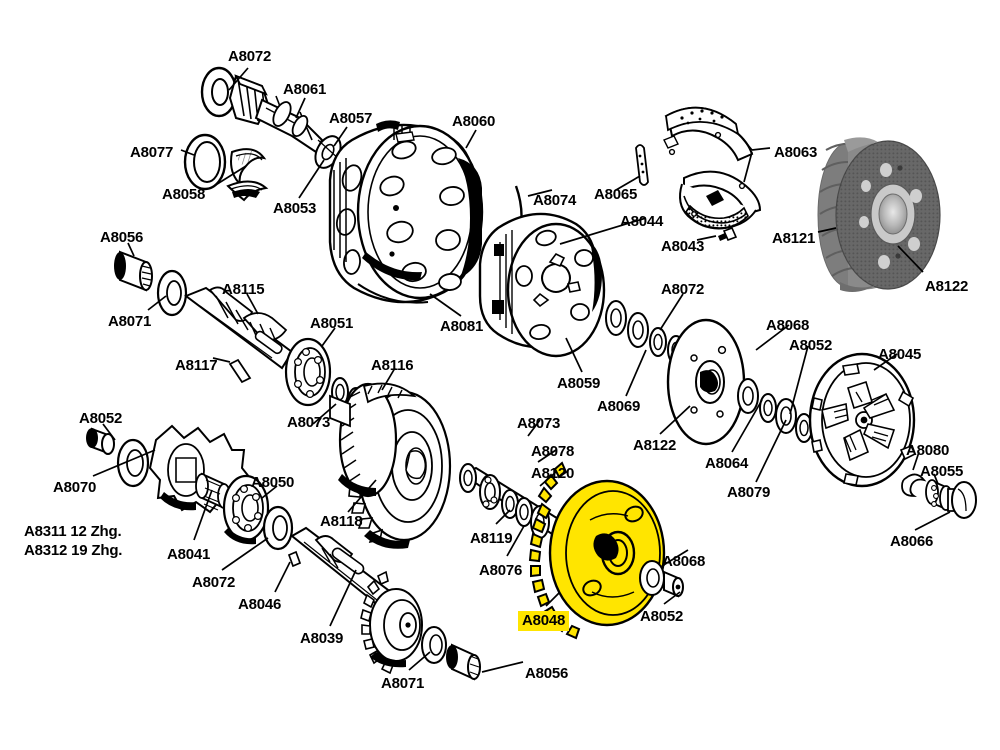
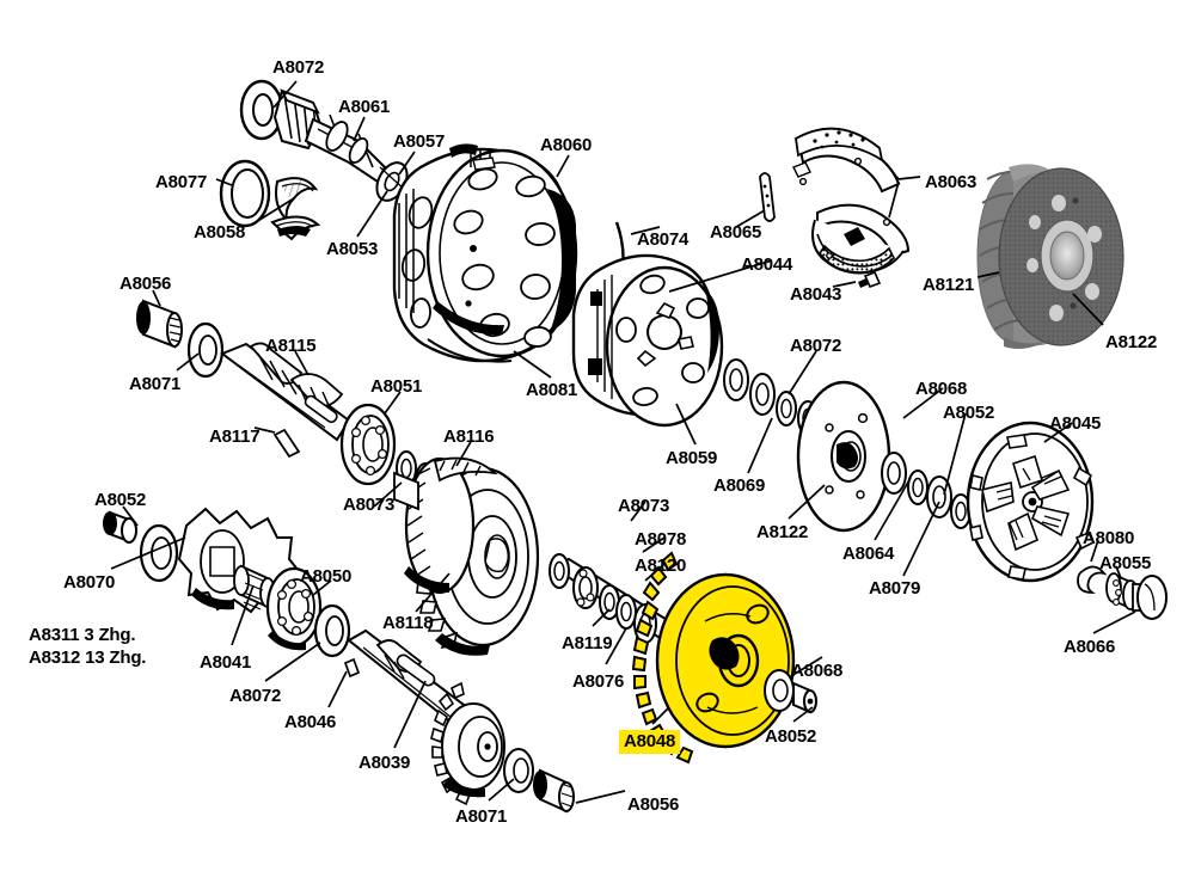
  A8072
  A8061
  A8057
  A8060
  A8077
  A8058
  A8053
  A8074
  A8065
  A8063
  A8044
  A8043
  A8121
  A8122
  A8056
  A8071
  A8115
  A8051
  A8117
  A8081
  A8072
  A8068
  A8052
  A8045
  A8059
  A8069
  A8122
  A8064
  A8079
  A8080
  A8055
  A8066
  A8116
  A8073
  A8052
  A8070
  A8050
  A8073
  A8078
  A8120
  A8041
  A8072
  A8046
  A8118
  A8119
  A8076
  A8068
  A8052
  A8039
  A8071
  A8056
- A8311 12 Zhg.
+ A8311 3 Zhg.
- A8312 19 Zhg.
+ A8312 13 Zhg.
  A8048
